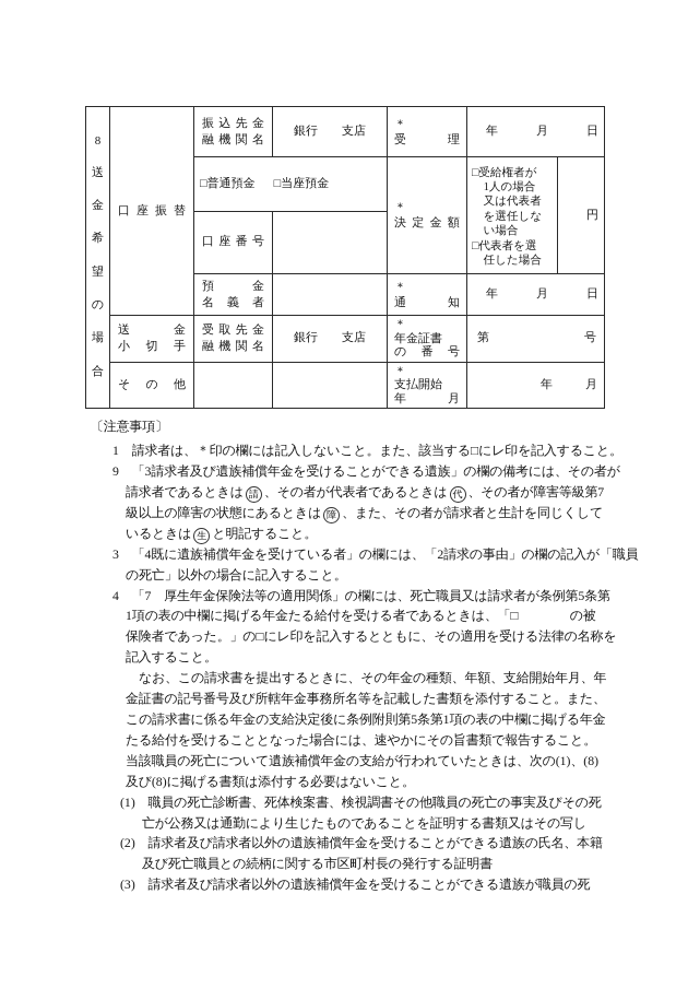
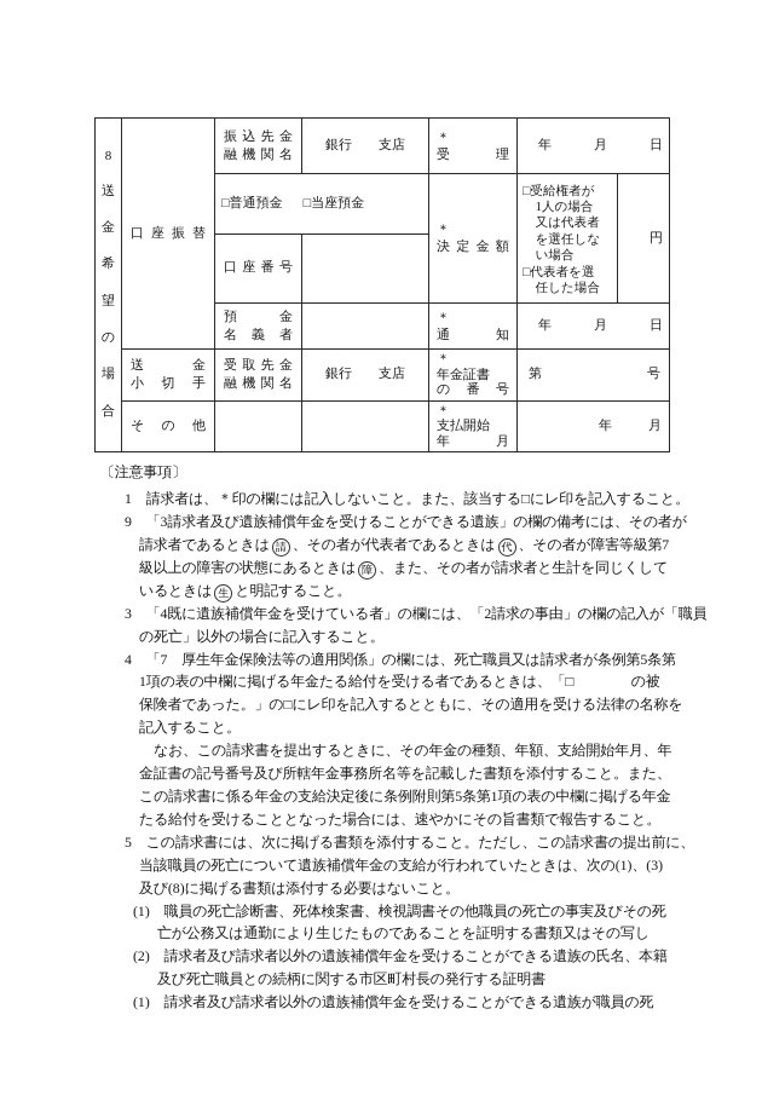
  8 送 金 希 望 の 場 合	口座振替	振込先金 融機関名	銀行 支店	＊ 受理	年 月 日
  □普通預金 □当座預金	＊ 決定金額	□受給権者が 1人の場合 又は代表者 を選任しな い場合 □代表者を選 任した場合	円
  口座番号
  預金 名義者		＊ 通知	年 月 日
  送金 小切手	受取先金 融機関名	銀行 支店	＊ 年金証書 の番号	第 号
  その他			＊ 支払開始 年月	年 月
  〔注意事項〕
  1 請求者は、＊印の欄には記入しないこと。また、該当する□にレ印を記入すること。
  9 「3請求者及び遺族補償年金を受けることができる遺族」の欄の備考には、その者が
  請求者であるときは 請 、その者が代表者であるときは 代 、その者が障害等級第7
  級以上の障害の状態にあるときは 障 、また、その者が請求者と生計を同じくして
  いるときは 生 と明記すること。
  3 「4既に遺族補償年金を受けている者」の欄には、「2請求の事由」の欄の記入が「職員
  の死亡」以外の場合に記入すること。
  4 「7 厚生年金保険法等の適用関係」の欄には、死亡職員又は請求者が条例第5条第
  1項の表の中欄に掲げる年金たる給付を受ける者であるときは、「□ の被
  保険者であった。」の□にレ印を記入するとともに、その適用を受ける法律の名称を
  記入すること。
  なお、この請求書を提出するときに、その年金の種類、年額、支給開始年月、年
  金証書の記号番号及び所轄年金事務所名等を記載した書類を添付すること。また、
  この請求書に係る年金の支給決定後に条例附則第5条第1項の表の中欄に掲げる年金
  たる給付を受けることとなった場合には、速やかにその旨書類で報告すること。
+ 5 この請求書には、次に掲げる書類を添付すること。ただし、この請求書の提出前に、
- 当該職員の死亡について遺族補償年金の支給が行われていたときは、次の(1)、(8)
+ 当該職員の死亡について遺族補償年金の支給が行われていたときは、次の(1)、(3)
  及び(8)に掲げる書類は添付する必要はないこと。
  (1) 職員の死亡診断書、死体検案書、検視調書その他職員の死亡の事実及びその死
  亡が公務又は通勤により生じたものであることを証明する書類又はその写し
  (2) 請求者及び請求者以外の遺族補償年金を受けることができる遺族の氏名、本籍
  及び死亡職員との続柄に関する市区町村長の発行する証明書
- (3) 請求者及び請求者以外の遺族補償年金を受けることができる遺族が職員の死
+ (1) 請求者及び請求者以外の遺族補償年金を受けることができる遺族が職員の死
